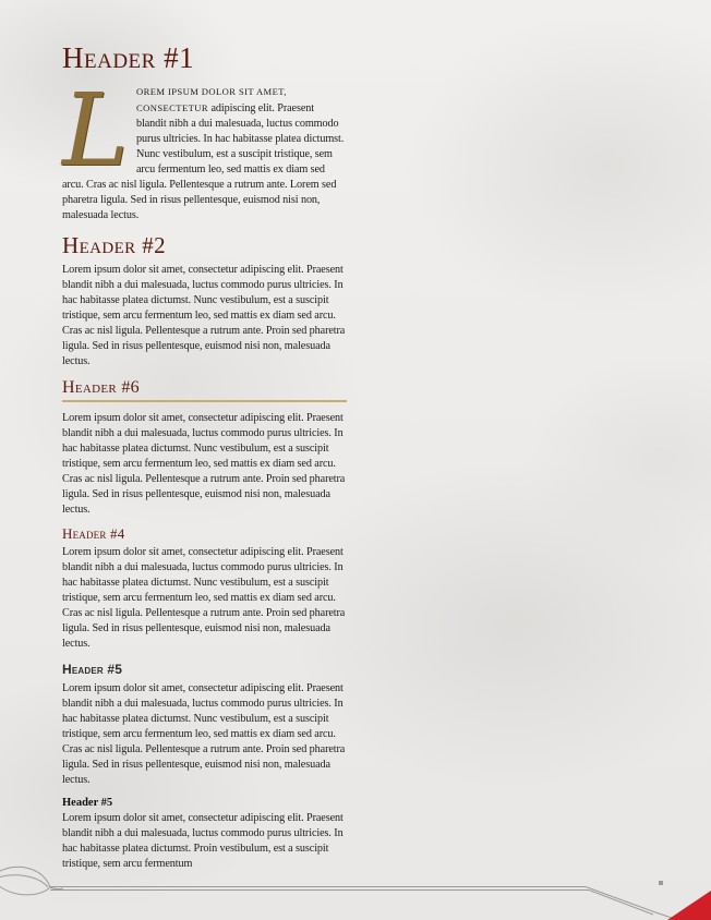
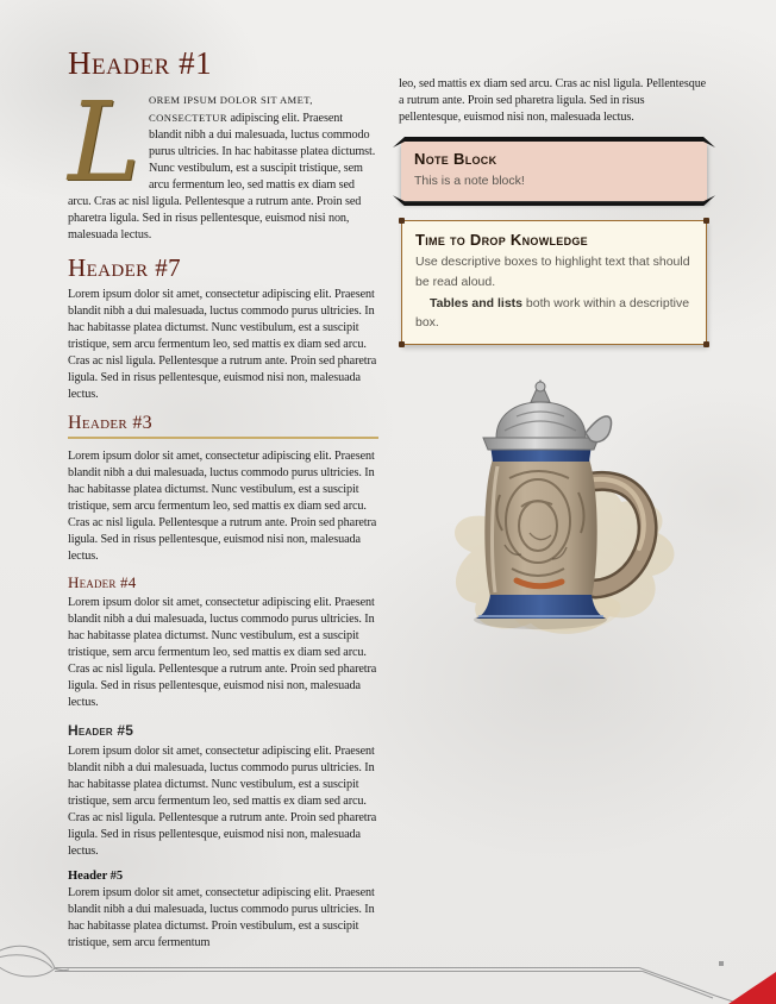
  Header #1
  L
- OREM IPSUM DOLOR SIT AMET, CONSECTETUR adipiscing elit. Praesent blandit nibh a dui malesuada, luctus commodo purus ultricies. In hac habitasse platea dictumst. Nunc vestibulum, est a suscipit tristique, sem arcu fermentum leo, sed mattis ex diam sed arcu. Cras ac nisl ligula. Pellentesque a rutrum ante. Lorem sed pharetra ligula. Sed in risus pellentesque, euismod nisi non, malesuada lectus.
+ OREM IPSUM DOLOR SIT AMET, CONSECTETUR adipiscing elit. Praesent blandit nibh a dui malesuada, luctus commodo purus ultricies. In hac habitasse platea dictumst. Nunc vestibulum, est a suscipit tristique, sem arcu fermentum leo, sed mattis ex diam sed arcu. Cras ac nisl ligula. Pellentesque a rutrum ante. Proin sed pharetra ligula. Sed in risus pellentesque, euismod nisi non, malesuada lectus.
- Header #2
+ Header #7
  Lorem ipsum dolor sit amet, consectetur adipiscing elit. Praesent blandit nibh a dui malesuada, luctus commodo purus ultricies. In hac habitasse platea dictumst. Nunc vestibulum, est a suscipit tristique, sem arcu fermentum leo, sed mattis ex diam sed arcu. Cras ac nisl ligula. Pellentesque a rutrum ante. Proin sed pharetra ligula. Sed in risus pellentesque, euismod nisi non, malesuada lectus.
- Header #6
+ Header #3
  Lorem ipsum dolor sit amet, consectetur adipiscing elit. Praesent blandit nibh a dui malesuada, luctus commodo purus ultricies. In hac habitasse platea dictumst. Nunc vestibulum, est a suscipit tristique, sem arcu fermentum leo, sed mattis ex diam sed arcu. Cras ac nisl ligula. Pellentesque a rutrum ante. Proin sed pharetra ligula. Sed in risus pellentesque, euismod nisi non, malesuada lectus.
  Header #4
  Lorem ipsum dolor sit amet, consectetur adipiscing elit. Praesent blandit nibh a dui malesuada, luctus commodo purus ultricies. In hac habitasse platea dictumst. Nunc vestibulum, est a suscipit tristique, sem arcu fermentum leo, sed mattis ex diam sed arcu. Cras ac nisl ligula. Pellentesque a rutrum ante. Proin sed pharetra ligula. Sed in risus pellentesque, euismod nisi non, malesuada lectus.
  Header #5
  Lorem ipsum dolor sit amet, consectetur adipiscing elit. Praesent blandit nibh a dui malesuada, luctus commodo purus ultricies. In hac habitasse platea dictumst. Nunc vestibulum, est a suscipit tristique, sem arcu fermentum leo, sed mattis ex diam sed arcu. Cras ac nisl ligula. Pellentesque a rutrum ante. Proin sed pharetra ligula. Sed in risus pellentesque, euismod nisi non, malesuada lectus.
  Header #5
  Lorem ipsum dolor sit amet, consectetur adipiscing elit. Praesent blandit nibh a dui malesuada, luctus commodo purus ultricies. In hac habitasse platea dictumst. Proin vestibulum, est a suscipit tristique, sem arcu fermentum
+ leo, sed mattis ex diam sed arcu. Cras ac nisl ligula. Pellentesque a rutrum ante. Proin sed pharetra ligula. Sed in risus pellentesque, euismod nisi non, malesuada lectus.
+ Note Block
+ This is a note block!
+ Time to Drop Knowledge
+ Use descriptive boxes to highlight text that should be read aloud.
+ Tables and lists both work within a descriptive box.
